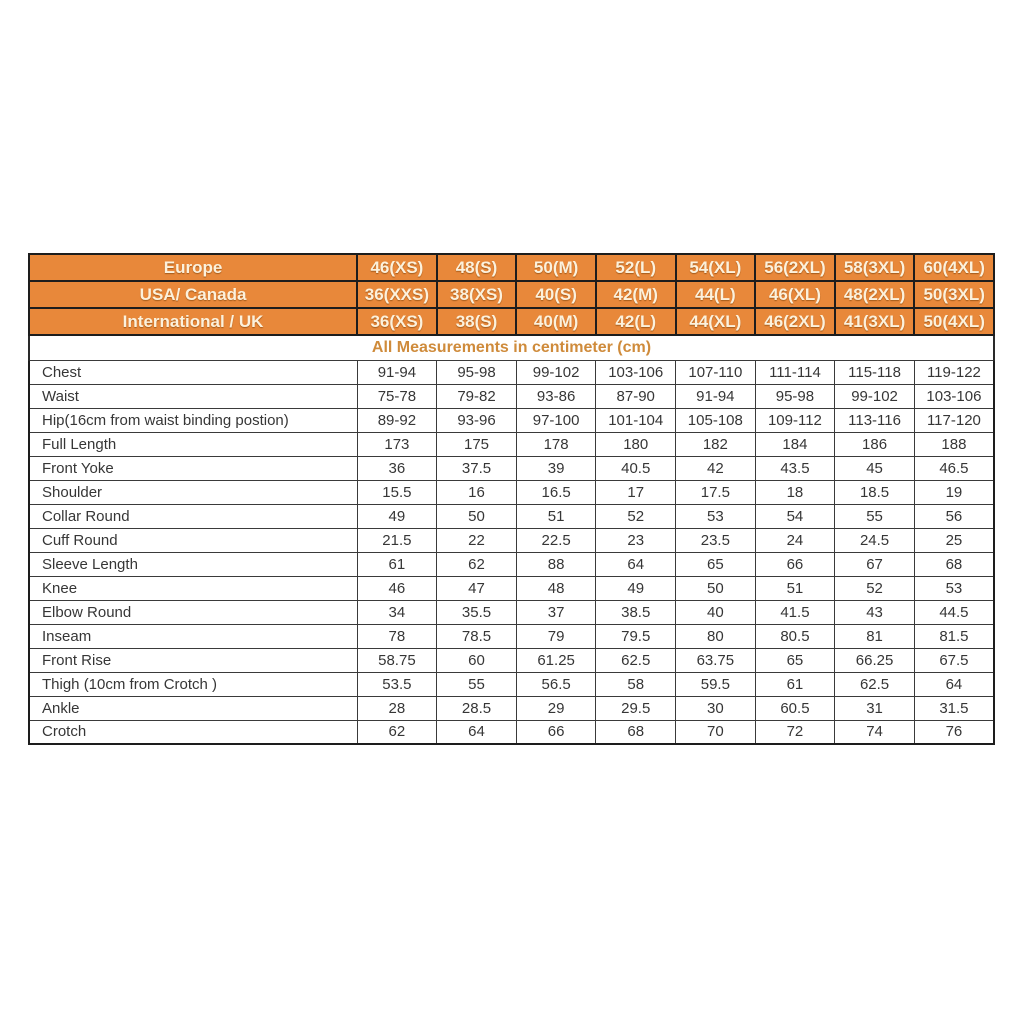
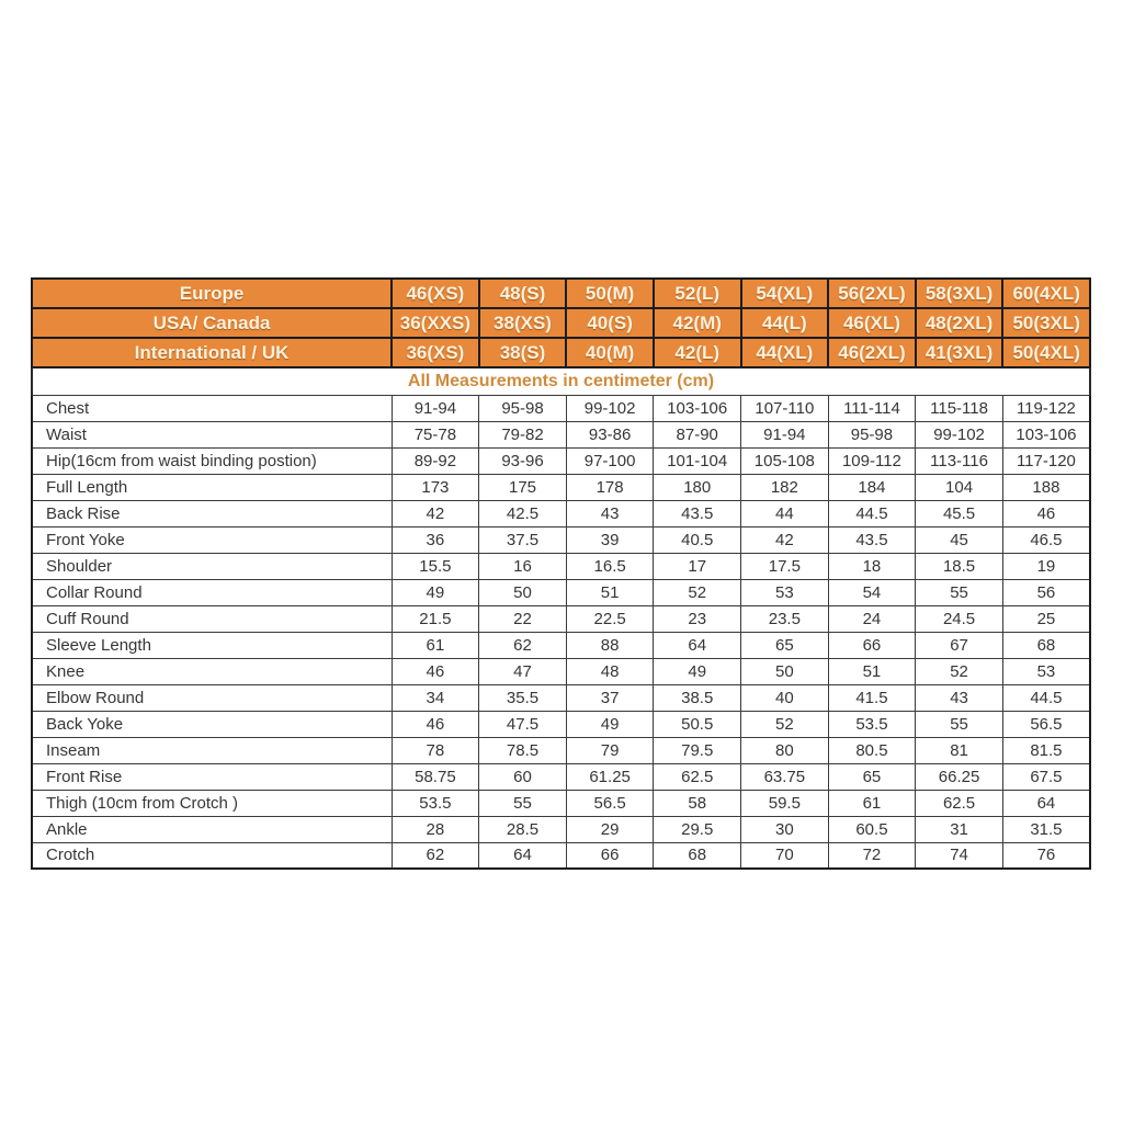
  Europe	46(XS)	48(S)	50(M)	52(L)	54(XL)	56(2XL)	58(3XL)	60(4XL)
  USA/ Canada	36(XXS)	38(XS)	40(S)	42(M)	44(L)	46(XL)	48(2XL)	50(3XL)
  International / UK	36(XS)	38(S)	40(M)	42(L)	44(XL)	46(2XL)	41(3XL)	50(4XL)
  All Measurements in centimeter (cm)
  Chest	91-94	95-98	99-102	103-106	107-110	111-114	115-118	119-122
  Waist	75-78	79-82	93-86	87-90	91-94	95-98	99-102	103-106
  Hip(16cm from waist binding postion)	89-92	93-96	97-100	101-104	105-108	109-112	113-116	117-120
- Full Length	173	175	178	180	182	184	186	188
+ Full Length	173	175	178	180	182	184	104	188
+ Back Rise	42	42.5	43	43.5	44	44.5	45.5	46
  Front Yoke	36	37.5	39	40.5	42	43.5	45	46.5
  Shoulder	15.5	16	16.5	17	17.5	18	18.5	19
  Collar Round	49	50	51	52	53	54	55	56
  Cuff Round	21.5	22	22.5	23	23.5	24	24.5	25
  Sleeve Length	61	62	88	64	65	66	67	68
  Knee	46	47	48	49	50	51	52	53
  Elbow Round	34	35.5	37	38.5	40	41.5	43	44.5
+ Back Yoke	46	47.5	49	50.5	52	53.5	55	56.5
  Inseam	78	78.5	79	79.5	80	80.5	81	81.5
  Front Rise	58.75	60	61.25	62.5	63.75	65	66.25	67.5
  Thigh (10cm from Crotch )	53.5	55	56.5	58	59.5	61	62.5	64
  Ankle	28	28.5	29	29.5	30	60.5	31	31.5
  Crotch	62	64	66	68	70	72	74	76
